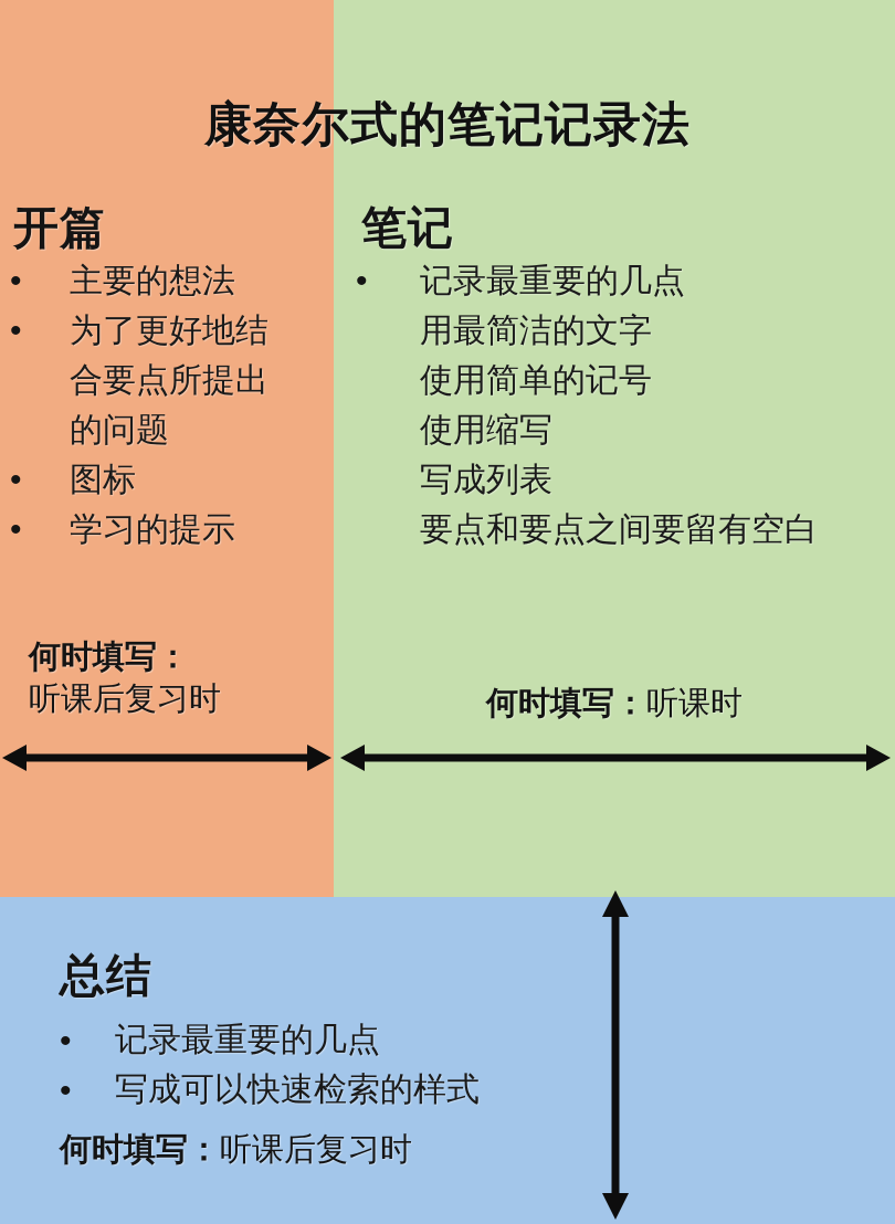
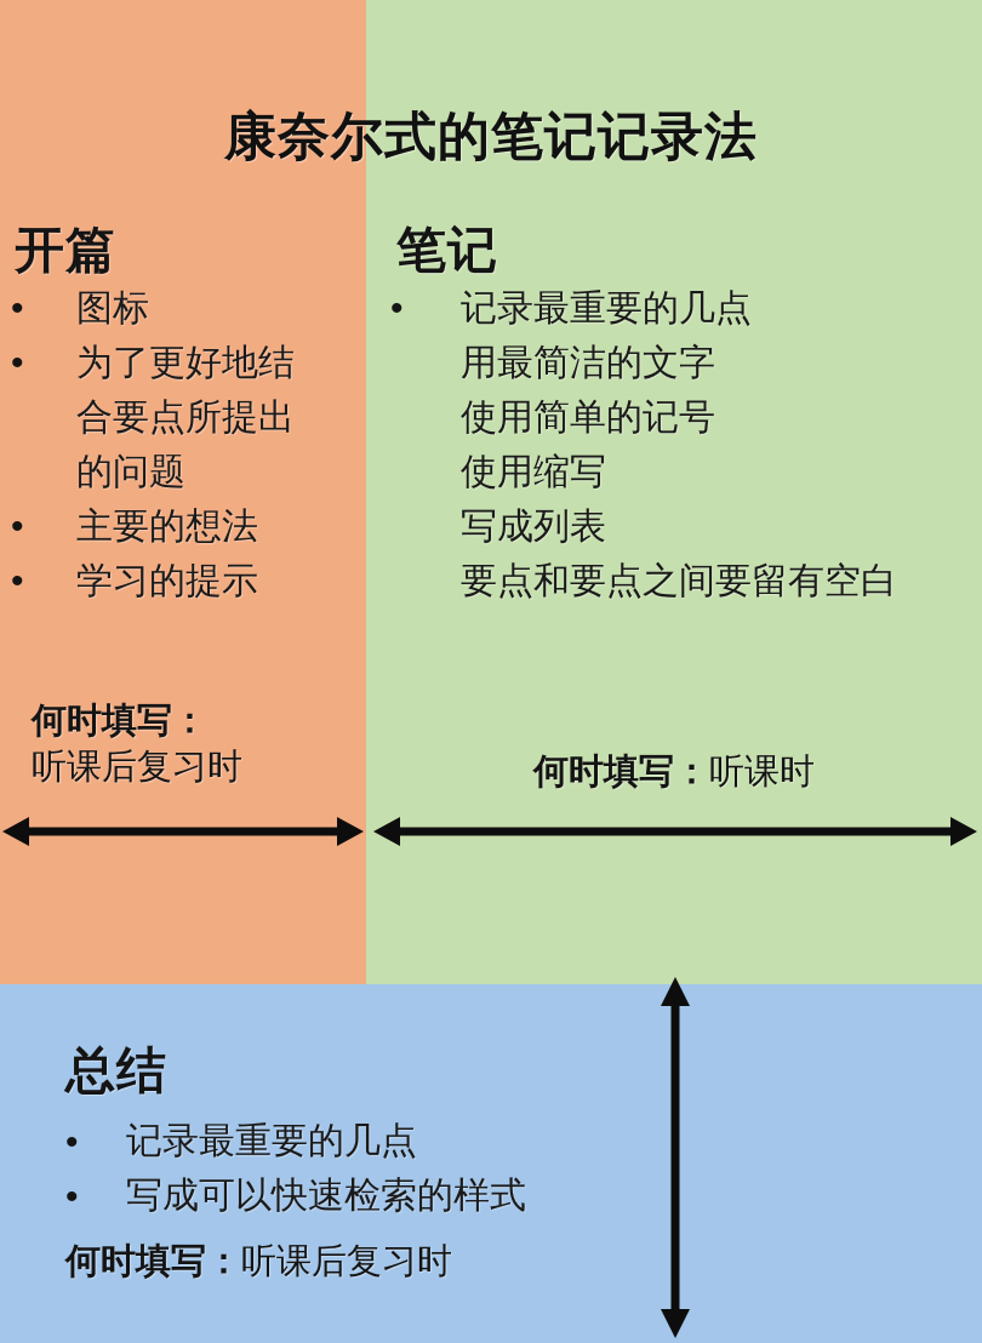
  康奈尔式的笔记记录法
  开篇
  •
- 主要的想法
+ 图标
  •
  为了更好地结
  合要点所提出
  的问题
  •
- 图标
+ 主要的想法
  •
  学习的提示
  何时填写：
  听课后复习时
  笔记
  •
  记录最重要的几点
  用最简洁的文字
  使用简单的记号
  使用缩写
  写成列表
  要点和要点之间要留有空白
  何时填写：听课时
  总结
  •
  记录最重要的几点
  •
  写成可以快速检索的样式
  何时填写：听课后复习时
